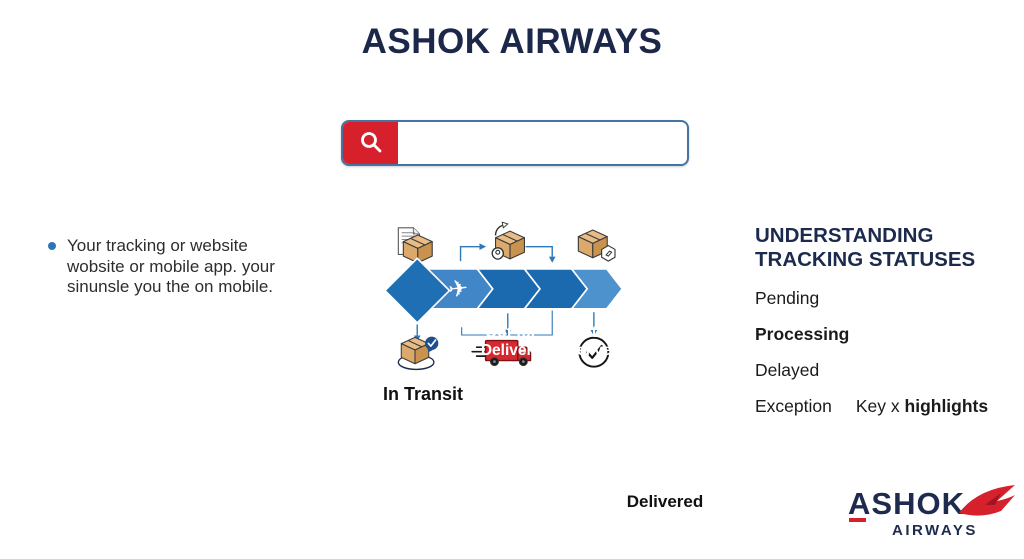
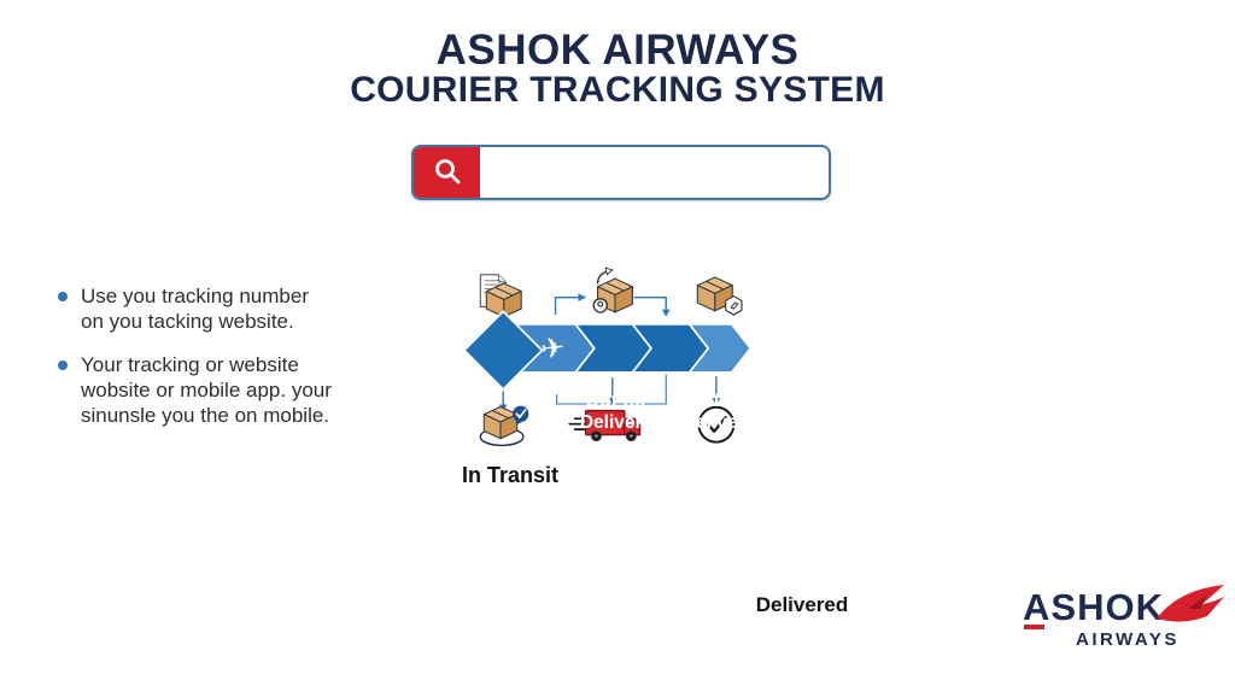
  ASHOK AIRWAYS
+ COURIER TRACKING SYSTEM
+ Use you tracking number on you tacking website.
  Your tracking or website wobsite or mobile app. your sinunsle you the on mobile.
- UNDERSTANDING TRACKING STATUSES
- Pending
- Processing
- Delayed
- Exception
- Key x highlights
  Out for Delivery
  Out for Delivery
  In Transit
  Delivered
  ASHOK
  AIRWAYS
